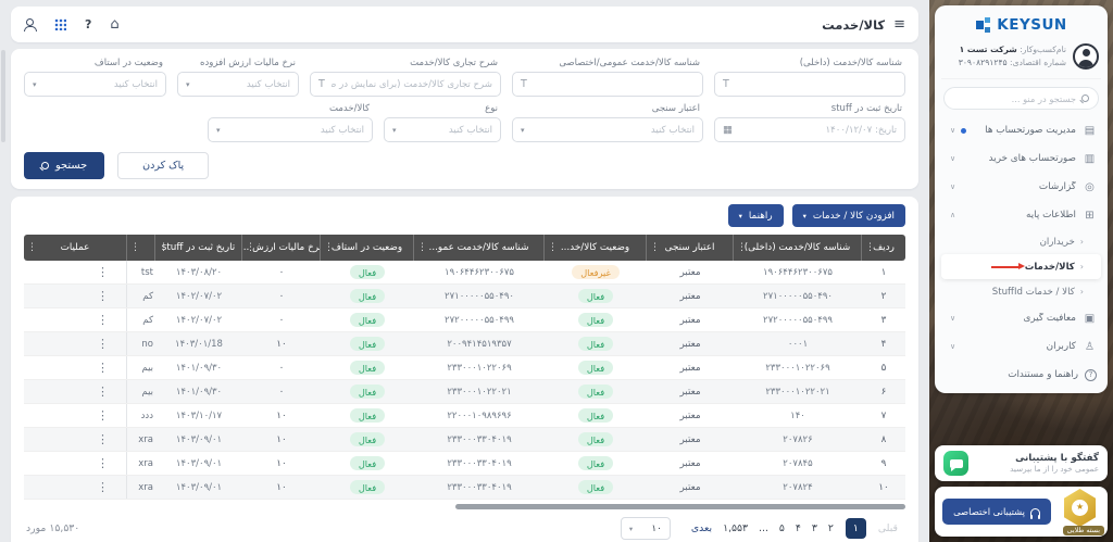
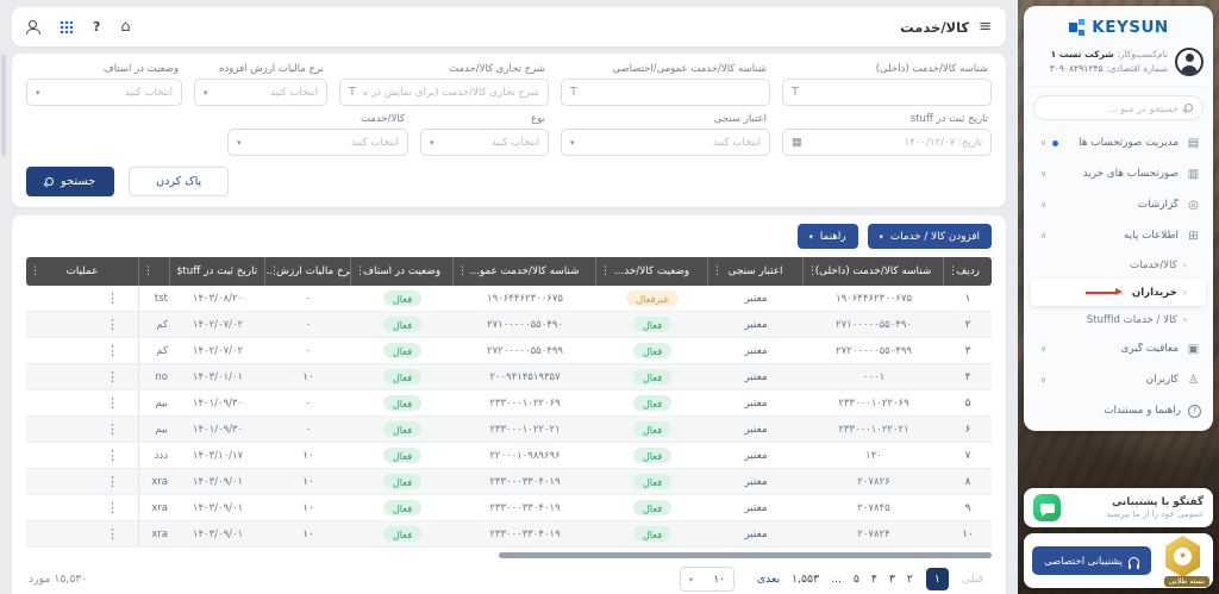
  KEYSUN
  نام‌کسب‌وکار: شرکت تست ۱
  شماره اقتصادی: ۳۰۹۰۸۲۹۱۲۴۵
  جستجو در منو ...
  ▤
  مدیریت صورتحساب ها
  ∨
  ▥
  صورتحساب های خرید
  ∨
  ◎
  گزارشات
  ∨
  ⊞
  اطلاعات پایه
  ∧
  ‹
- خریداران
+ کالا/خدمات
  ‹
- کالا/خدمات
+ خریداران
  ‹
  کالا / خدمات StuffId
  ▣
  معافیت گیری
  ∨
  ♙
  کاربران
  ∨
  ?
  راهنما و مستندات
  گفتگو با پشتیبانی
  عمومی خود را از ما بپرسید
  پشتیبانی اختصاصی
  ≡
  کالا/خدمت
  ⌂
  ?
  شناسه کالا/خدمت (داخلی)
  T
  شناسه کالا/خدمت عمومی/اختصاصی
  T
  شرح تجاری کالا/خدمت
  T
  نرخ مالیات ارزش افزوده
  انتخاب کنید
  ▾
  وضعیت در استاف
  انتخاب کنید
  ▾
  تاریخ ثبت در stuff
  تاریخ: ۱۴۰۰/۱۲/۰۷
  ▦
  اعتبار سنجی
  انتخاب کنید
  ▾
  نوع
  انتخاب کنید
  ▾
  کالا/خدمت
  انتخاب کنید
  ▾
  پاک کردن
  جستجو
  افزودن کالا / خدمات
  ▾
  راهنما
  ▾
  ردیف
  ⋮
  شناسه کالا/خدمت (داخلی)
  ⋮
  اعتبار سنجی
  ⋮
  وضعیت کالا/خد...
  ⋮
  شناسه کالا/خدمت عمو...
  ⋮
  وضعیت در استاف
  ⋮
  رخ مالیات ارزش ...
  ⋮
  تاریخ ثبت در stuff
  ⋮
  ⋮
  عملیات
  ⋮
  ۱
  ۱۹۰۶۴۴۶۲۳۰۰۶۷۵
  معتبر
  غیرفعال
  ۱۹۰۶۴۴۶۲۳۰۰۶۷۵
  فعال
  ۰
  ۱۴۰۳/۰۸/۲۰
  tst
  ⋮
  ۲
  ۲۷۱۰۰۰۰۰۵۵۰۴۹۰
  معتبر
  فعال
  ۲۷۱۰۰۰۰۰۵۵۰۴۹۰
  فعال
  ۰
  ۱۴۰۲/۰۷/۰۲
  کم
  ⋮
  ۳
  ۲۷۲۰۰۰۰۰۵۵۰۴۹۹
  معتبر
  فعال
  ۲۷۲۰۰۰۰۰۵۵۰۴۹۹
  فعال
  ۰
  ۱۴۰۲/۰۷/۰۲
  کم
  ⋮
  ۴
  ۰۰۰۱
  معتبر
  فعال
  ۲۰۰۹۴۱۴۵۱۹۳۵۷
  فعال
  ۱۰
- ۱۴۰۳/۰۱/18
+ ۱۴۰۳/۰۱/۰۱
  no
  ⋮
  ۵
  ۲۳۳۰۰۰۱۰۲۲۰۶۹
  معتبر
  فعال
  ۲۳۳۰۰۰۱۰۲۲۰۶۹
  فعال
  ۰
  ۱۴۰۱/۰۹/۳۰
  بیم
  ⋮
  ۶
  ۲۳۳۰۰۰۱۰۲۲۰۲۱
  معتبر
  فعال
  ۲۳۳۰۰۰۱۰۲۲۰۲۱
  فعال
  ۰
  ۱۴۰۱/۰۹/۳۰
  بیم
  ⋮
  ۷
  ۱۴۰
  معتبر
  فعال
  ۲۲۰۰۰۱۰۹۸۹۶۹۶
  فعال
  ۱۰
  ۱۴۰۳/۱۰/۱۷
  ددد
  ⋮
  ۸
  ۲۰۷۸۲۶
  معتبر
  فعال
  ۲۳۳۰۰۰۳۳۰۴۰۱۹
  فعال
  ۱۰
  ۱۴۰۳/۰۹/۰۱
  xra
  ⋮
  ۹
  ۲۰۷۸۴۵
  معتبر
  فعال
  ۲۳۳۰۰۰۳۳۰۴۰۱۹
  فعال
  ۱۰
  ۱۴۰۳/۰۹/۰۱
  xra
  ⋮
  ۱۰
  ۲۰۷۸۲۴
  معتبر
  فعال
  ۲۳۳۰۰۰۳۳۰۴۰۱۹
  فعال
  ۱۰
  ۱۴۰۳/۰۹/۰۱
  xra
  ⋮
  قبلی
  ۱
  ۲
  ۳
  ۴
  ۵
  ...
  ۱,۵۵۳
  بعدی
  ۱۰
  ▾
  ۱۵,۵۳۰ مورد
